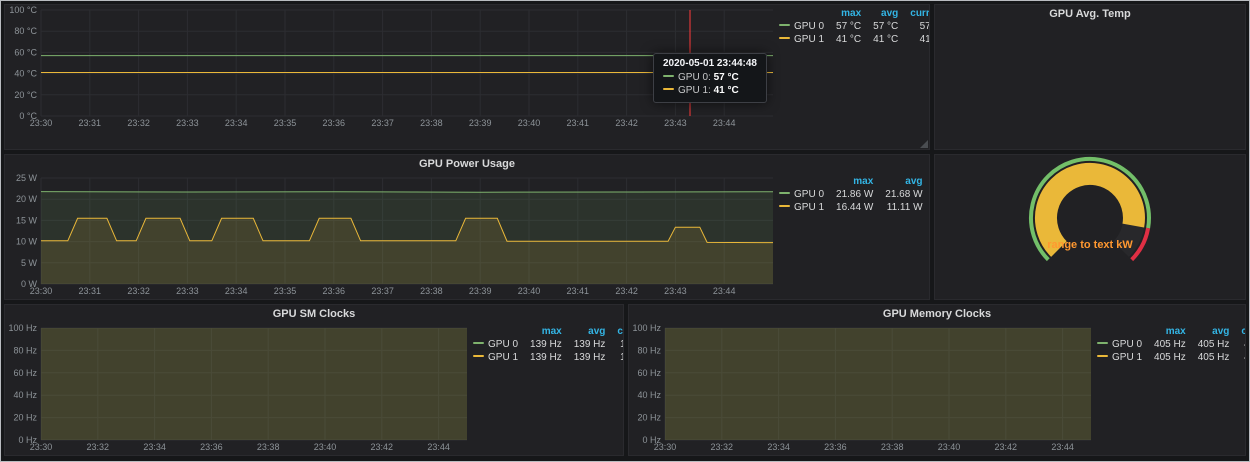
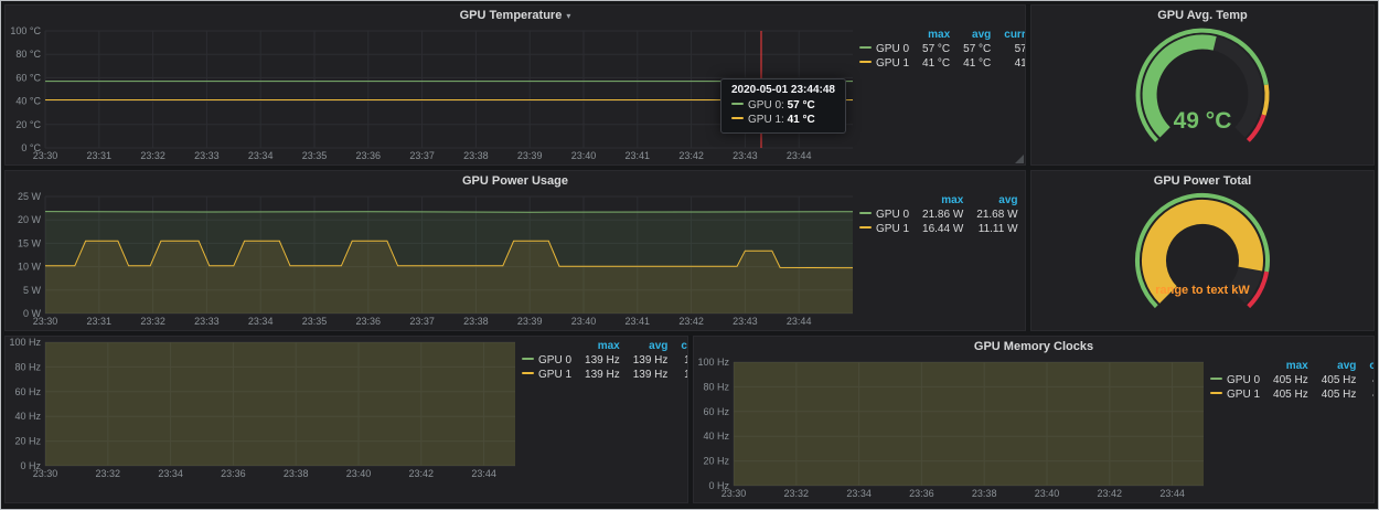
+ GPU Temperature
+ ▾
  0 °C
  20 °C
  40 °C
  60 °C
  80 °C
  100 °C
  23:30
  23:31
  23:32
  23:33
  23:34
  23:35
  23:36
  23:37
  23:38
  23:39
  23:40
  23:41
  23:42
  23:43
  23:44
  	max	avg	curr
  GPU 0	57 °C	57 °C	57
  GPU 1	41 °C	41 °C	41
  2020-05-01 23:44:48
  GPU 0: 57 °C
  GPU 1: 41 °C
  GPU Avg. Temp
+ 49 °C
  GPU Power Usage
  0 W
  5 W
  10 W
  15 W
  20 W
  25 W
  23:30
  23:31
  23:32
  23:33
  23:34
  23:35
  23:36
  23:37
  23:38
  23:39
  23:40
  23:41
  23:42
  23:43
  23:44
  GPU 0	21.86 W	21.68 W
  GPU 1	16.44 W	11.11 W
+ GPU Power Total
  range to text kW
- GPU SM Clocks
  0 Hz
  20 Hz
  40 Hz
  60 Hz
  80 Hz
  100 Hz
  23:30
  23:32
  23:34
  23:36
  23:38
  23:40
  23:42
  23:44
  GPU 0	139 Hz	139 Hz	1
  GPU 1	139 Hz	139 Hz	1
  GPU Memory Clocks
  0 Hz
  20 Hz
  40 Hz
  60 Hz
  80 Hz
  100 Hz
  23:30
  23:32
  23:34
  23:36
  23:38
  23:40
  23:42
  23:44
  GPU 0	405 Hz	405 Hz
  GPU 1	405 Hz	405 Hz
